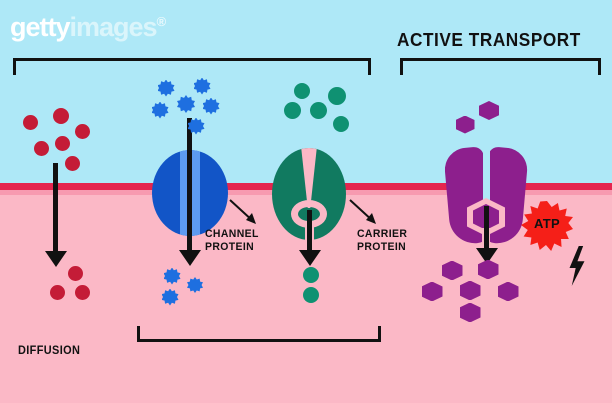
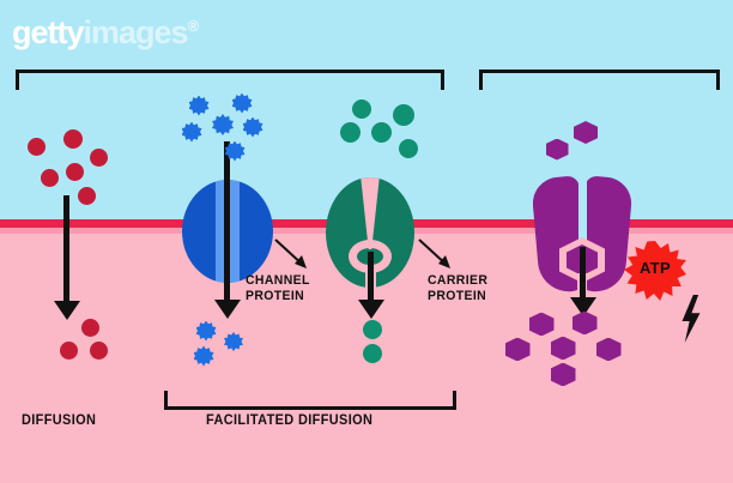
  gettyimages®
- ACTIVE TRANSPORT
  CHANNEL
  PROTEIN
  CARRIER
  PROTEIN
  ATP
  DIFFUSION
+ FACILITATED DIFFUSION
